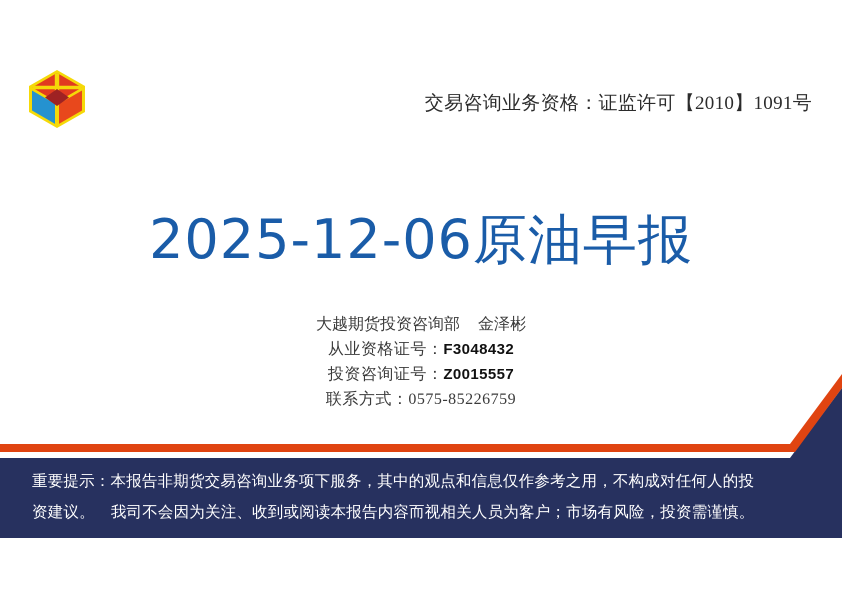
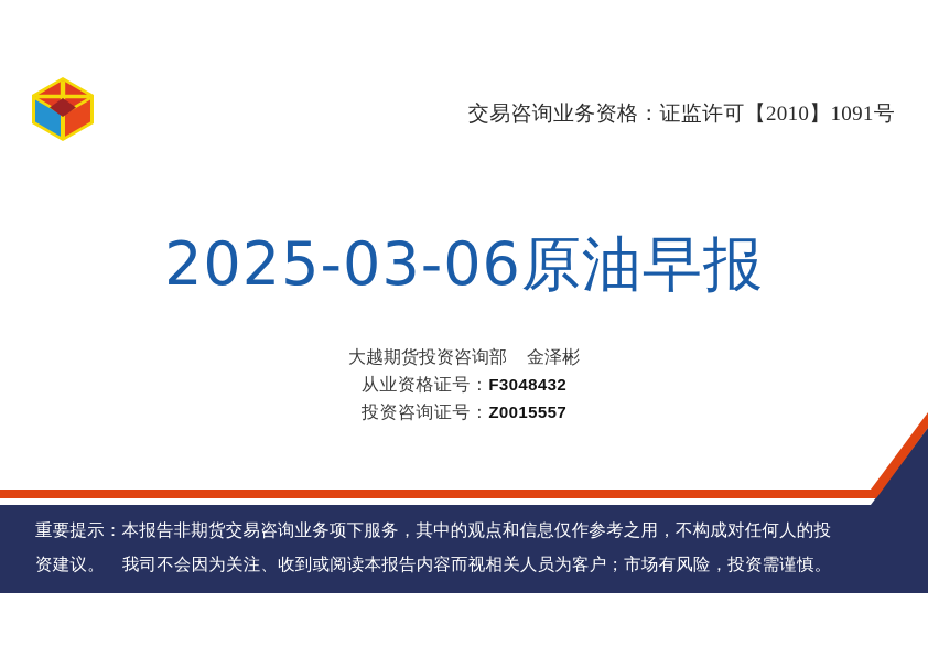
  交易咨询业务资格：证监许可【2010】1091号
- 2025-12-06原油早报
+ 2025-03-06原油早报
  大越期货投资咨询部 金泽彬
  从业资格证号：F3048432
  投资咨询证号：Z0015557
- 联系方式：0575-85226759
  重要提示：本报告非期货交易咨询业务项下服务，其中的观点和信息仅作参考之用，不构成对任何人的投
  资建议。 我司不会因为关注、收到或阅读本报告内容而视相关人员为客户；市场有风险，投资需谨慎。
